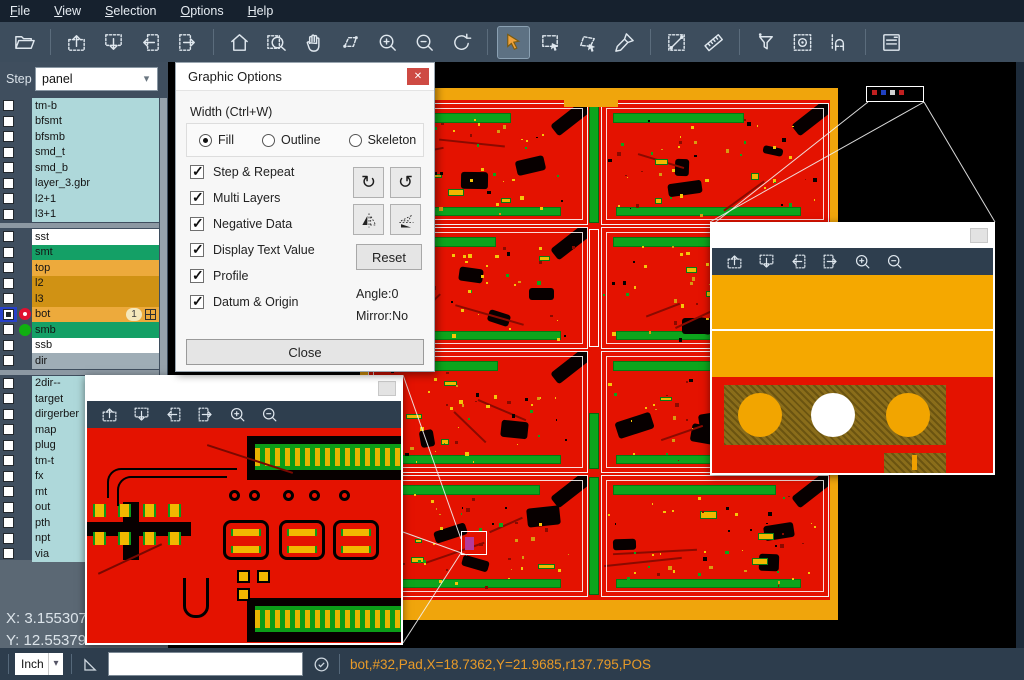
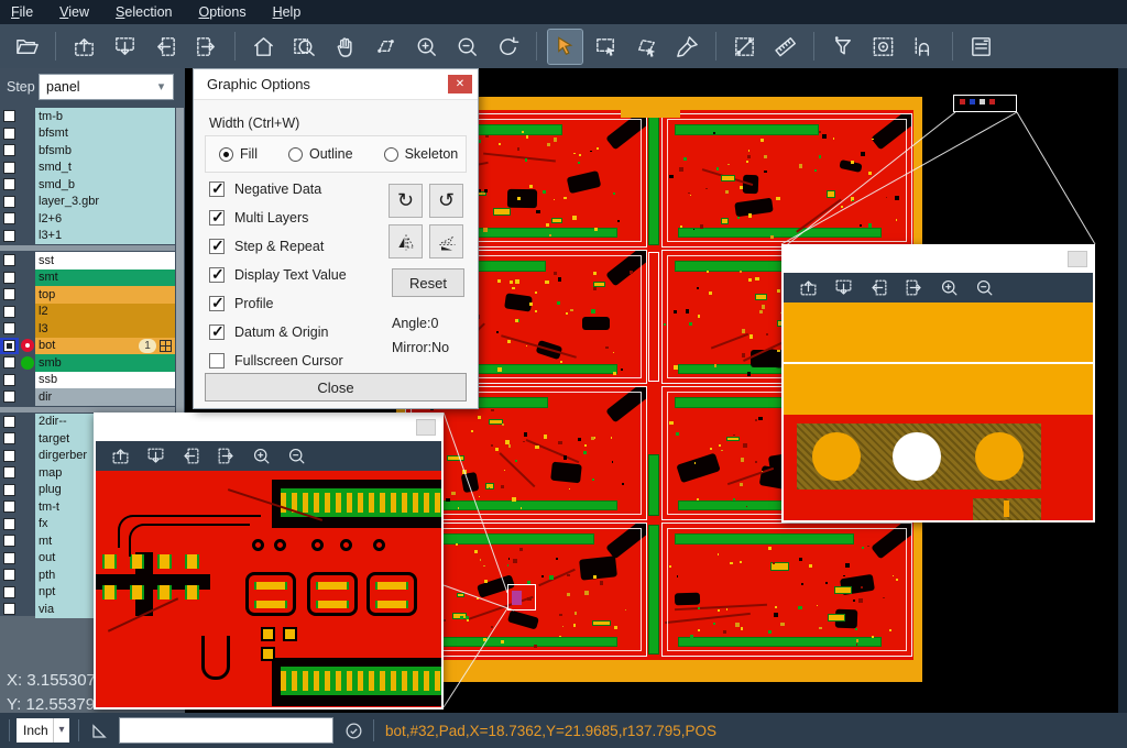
  File
  View
  Selection
  Options
  Help
  Step
  panel
  ▾
  tm-b
  bfsmt
  bfsmb
  smd_t
  smd_b
  layer_3.gbr
- l2+1
+ l2+6
  l3+1
  sst
  smt
  top
  l2
  l3
  bot
  1
  smb
  ssb
  dir
  2dir--
  target
  dirgerber
  map
  plug
  tm-t
  fx
  mt
  out
  pth
  npt
  via
  X: 3.155307
  Y: 12.55379
  Graphic Options
  ✕
  Width (Ctrl+W)
  Fill
  Outline
  Skeleton
- Step & Repeat
+ Negative Data
  Multi Layers
- Negative Data
+ Step & Repeat
  Display Text Value
  Profile
  Datum & Origin
+ Fullscreen Cursor
  ↻
  ↺
  Reset
  Angle:0
  Mirror:No
  Close
  Inch
  ▾
  bot,#32,Pad,X=18.7362,Y=21.9685,r137.795,POS
